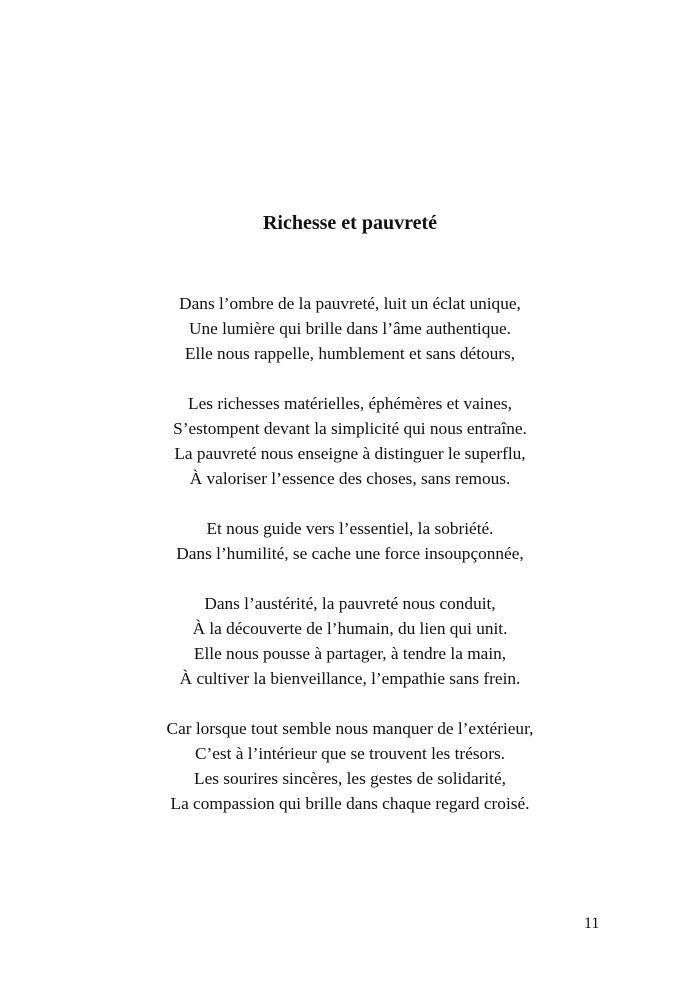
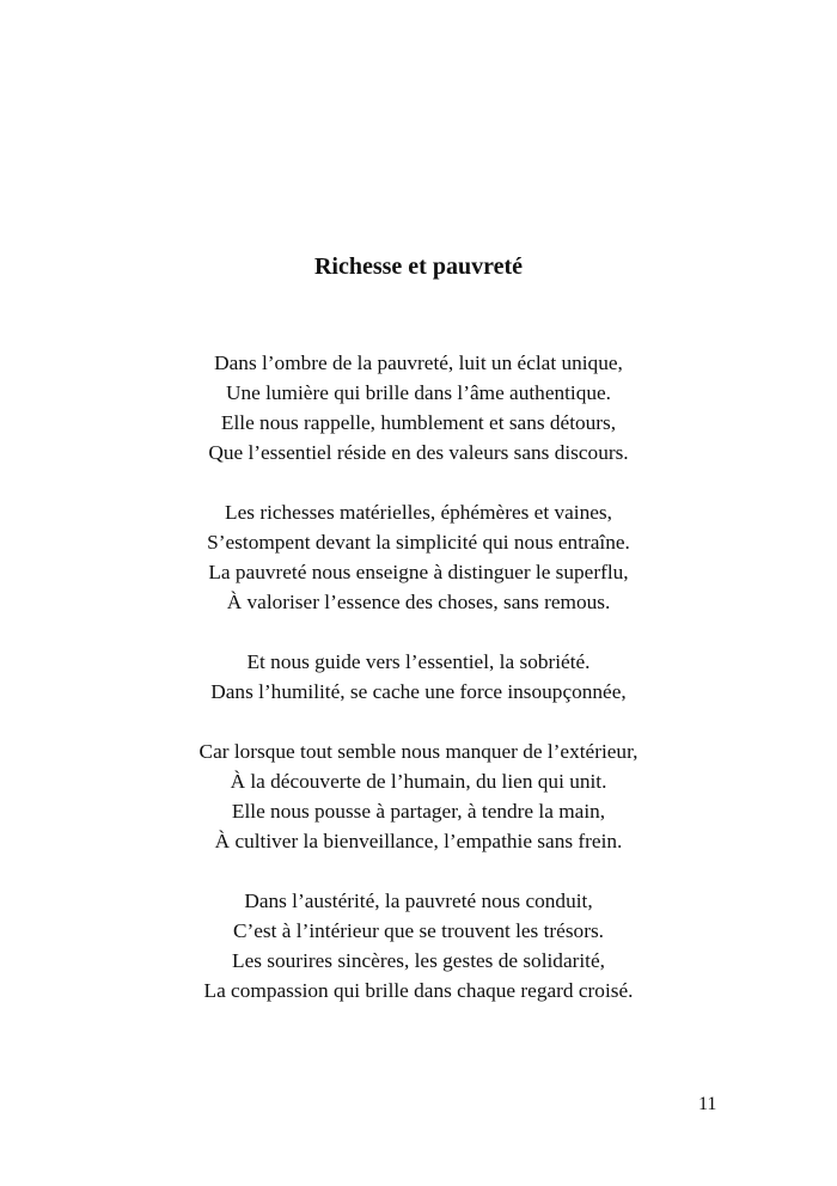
  Richesse et pauvreté
  Dans l’ombre de la pauvreté, luit un éclat unique,
  Une lumière qui brille dans l’âme authentique.
  Elle nous rappelle, humblement et sans détours,
+ Que l’essentiel réside en des valeurs sans discours.
  Les richesses matérielles, éphémères et vaines,
  S’estompent devant la simplicité qui nous entraîne.
  La pauvreté nous enseigne à distinguer le superflu,
  À valoriser l’essence des choses, sans remous.
  Et nous guide vers l’essentiel, la sobriété.
  Dans l’humilité, se cache une force insoupçonnée,
- Dans l’austérité, la pauvreté nous conduit,
+ Car lorsque tout semble nous manquer de l’extérieur,
  À la découverte de l’humain, du lien qui unit.
  Elle nous pousse à partager, à tendre la main,
  À cultiver la bienveillance, l’empathie sans frein.
- Car lorsque tout semble nous manquer de l’extérieur,
+ Dans l’austérité, la pauvreté nous conduit,
  C’est à l’intérieur que se trouvent les trésors.
  Les sourires sincères, les gestes de solidarité,
  La compassion qui brille dans chaque regard croisé.
  11
